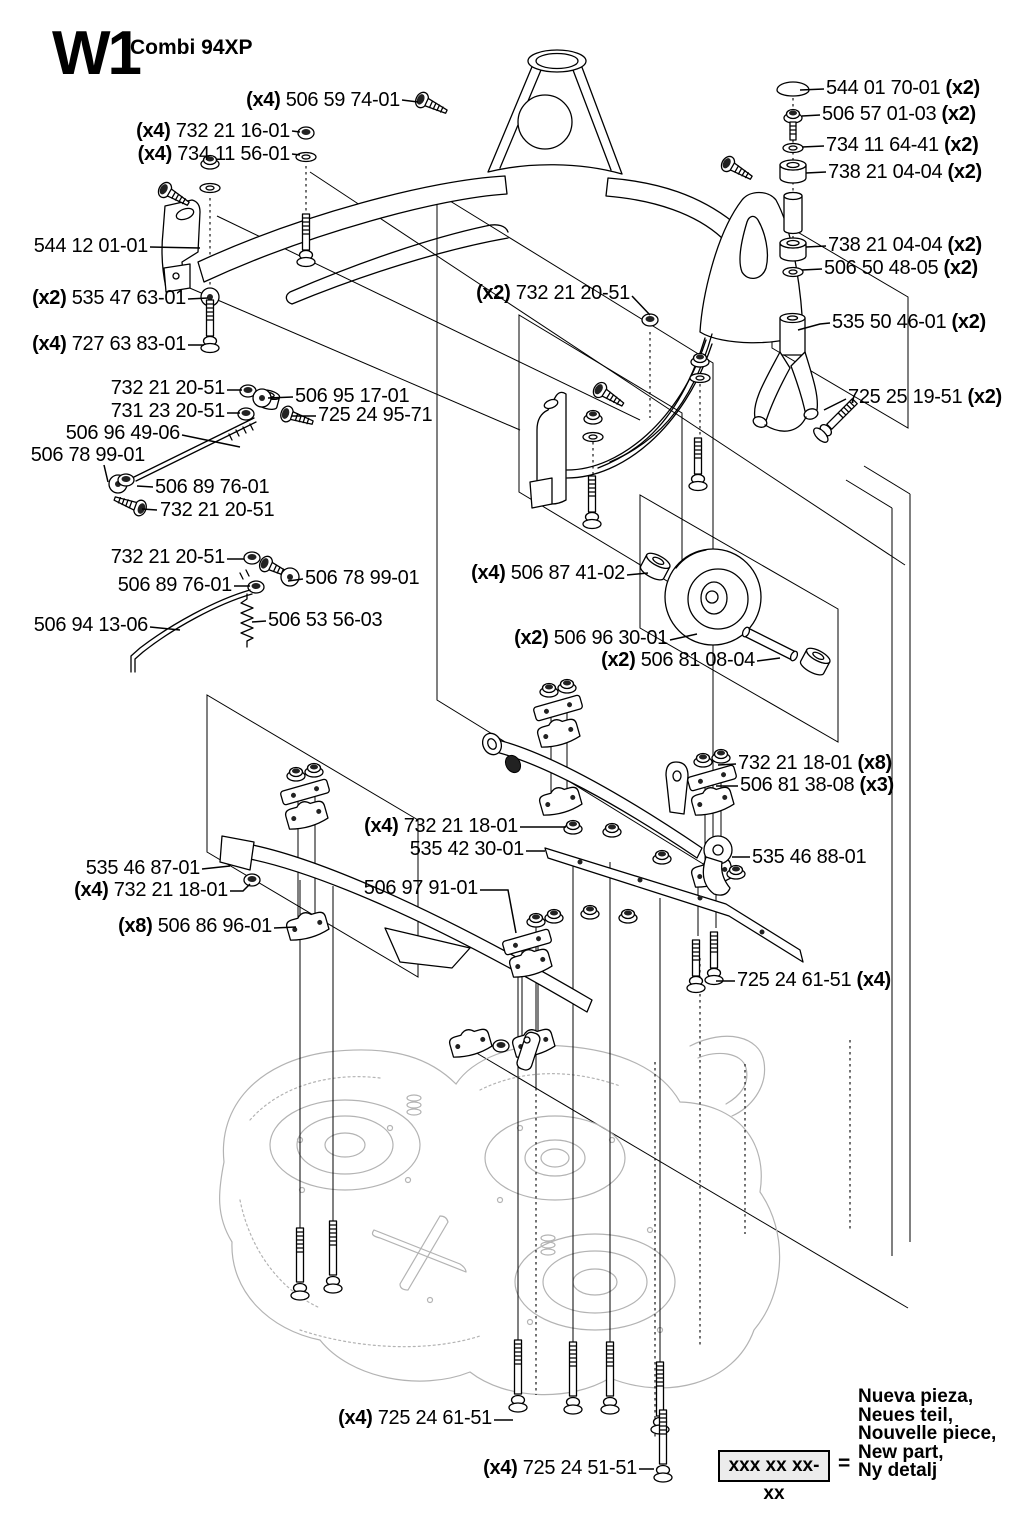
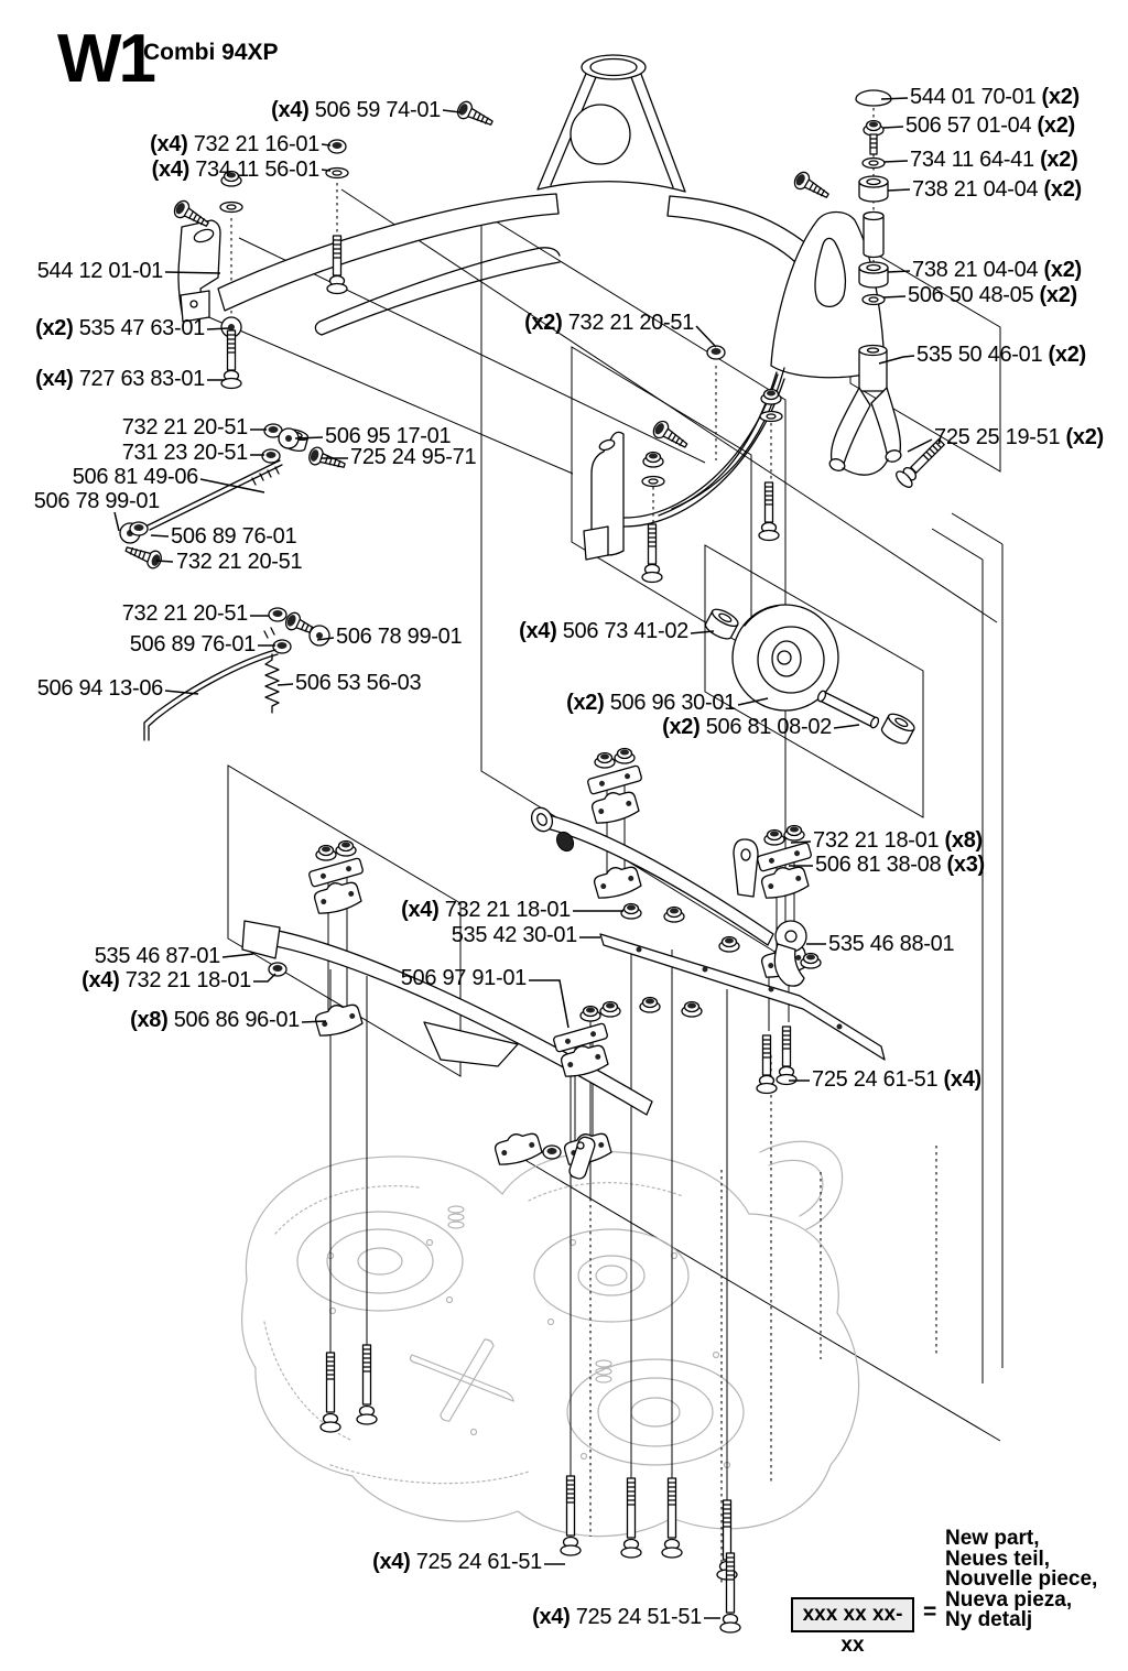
  W1
  Combi 94XP
  (x4) 506 59 74-01
  (x4) 732 21 16-01
  (x4) 734 11 56-01
  544 01 70-01 (x2)
- 506 57 01-03 (x2)
+ 506 57 01-04 (x2)
  734 11 64-41 (x2)
  738 21 04-04 (x2)
  738 21 04-04 (x2)
  506 50 48-05 (x2)
  544 12 01-01
  (x2) 535 47 63-01
  (x4) 727 63 83-01
  (x2) 732 21 20-51
  535 50 46-01 (x2)
  725 25 19-51 (x2)
  732 21 20-51
  731 23 20-51
- 506 96 49-06
+ 506 81 49-06
  506 78 99-01
  506 95 17-01
  725 24 95-71
  506 89 76-01
  732 21 20-51
  732 21 20-51
  506 89 76-01
  506 78 99-01
  506 94 13-06
  506 53 56-03
- (x4) 506 87 41-02
+ (x4) 506 73 41-02
  (x2) 506 96 30-01
- (x2) 506 81 08-04
+ (x2) 506 81 08-02
  732 21 18-01 (x8)
  506 81 38-08 (x3)
  (x4) 732 21 18-01
  535 42 30-01
  535 46 88-01
  535 46 87-01
  (x4) 732 21 18-01
  (x8) 506 86 96-01
  506 97 91-01
  725 24 61-51 (x4)
  (x4) 725 24 61-51
  (x4) 725 24 51-51
  xxx xx xx-xx
  =
- Nueva pieza,
+ New part,
  Neues teil,
  Nouvelle piece,
- New part,
+ Nueva pieza,
  Ny detalj
